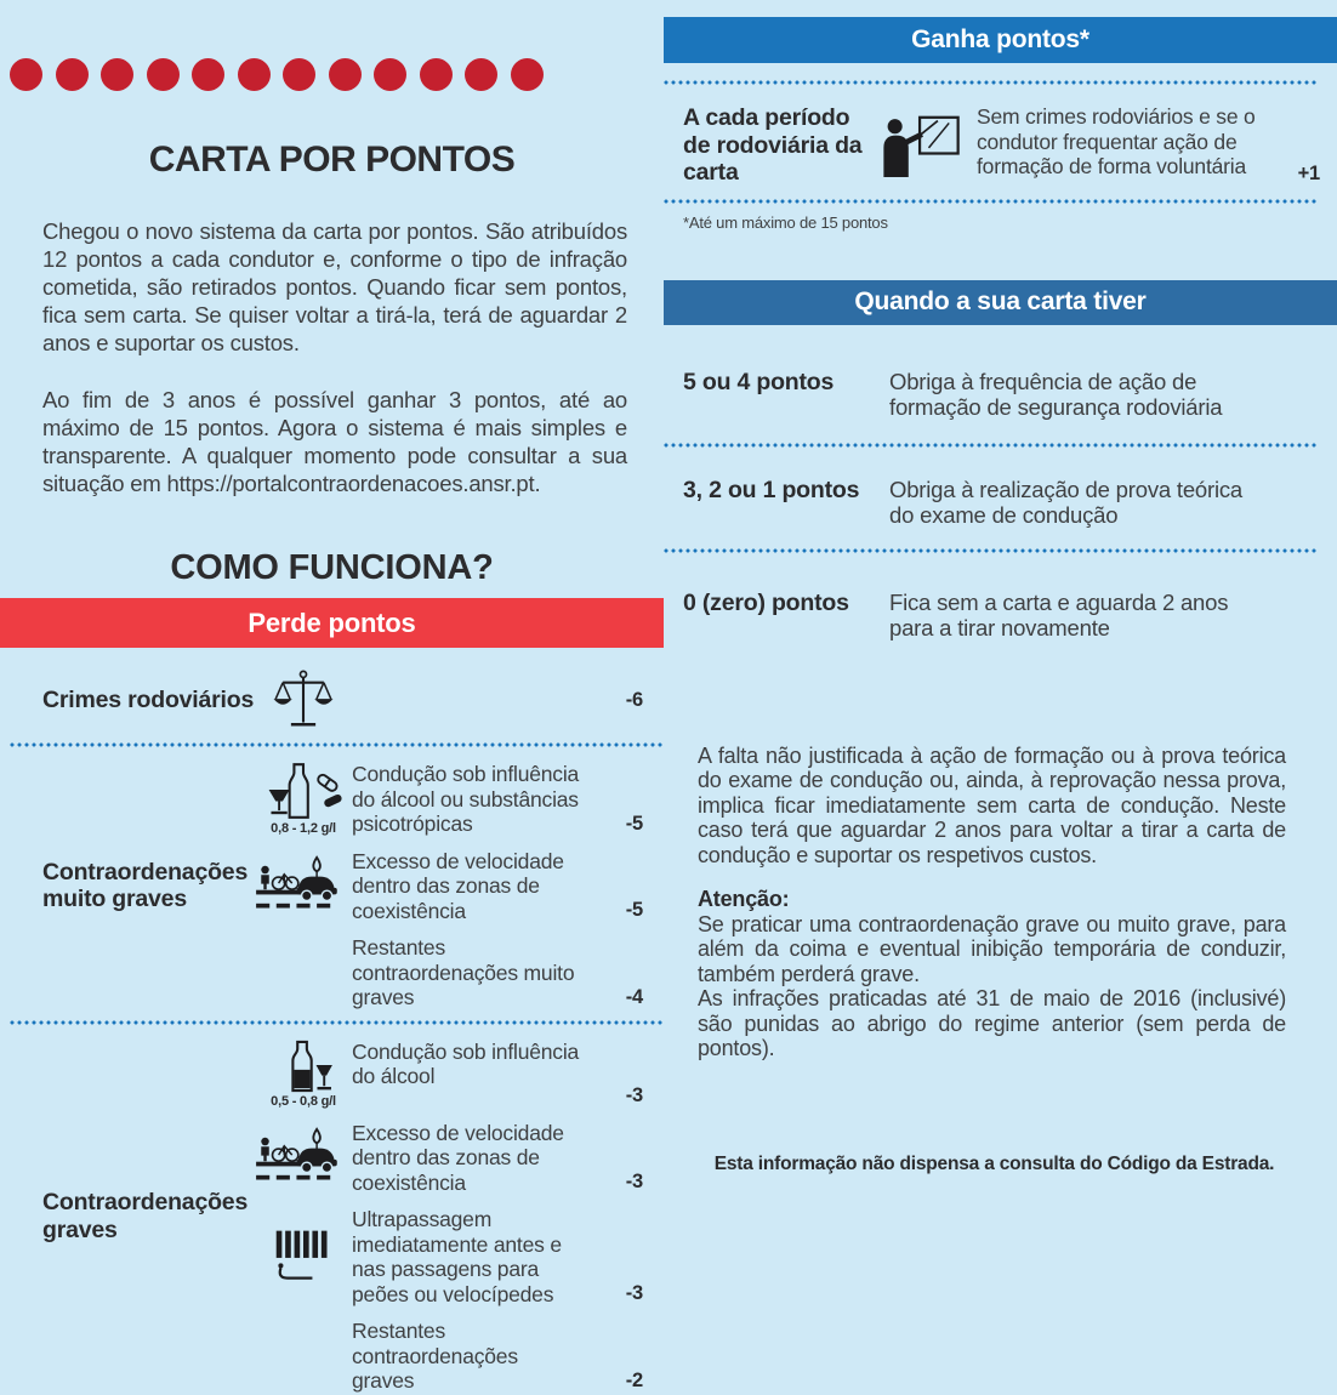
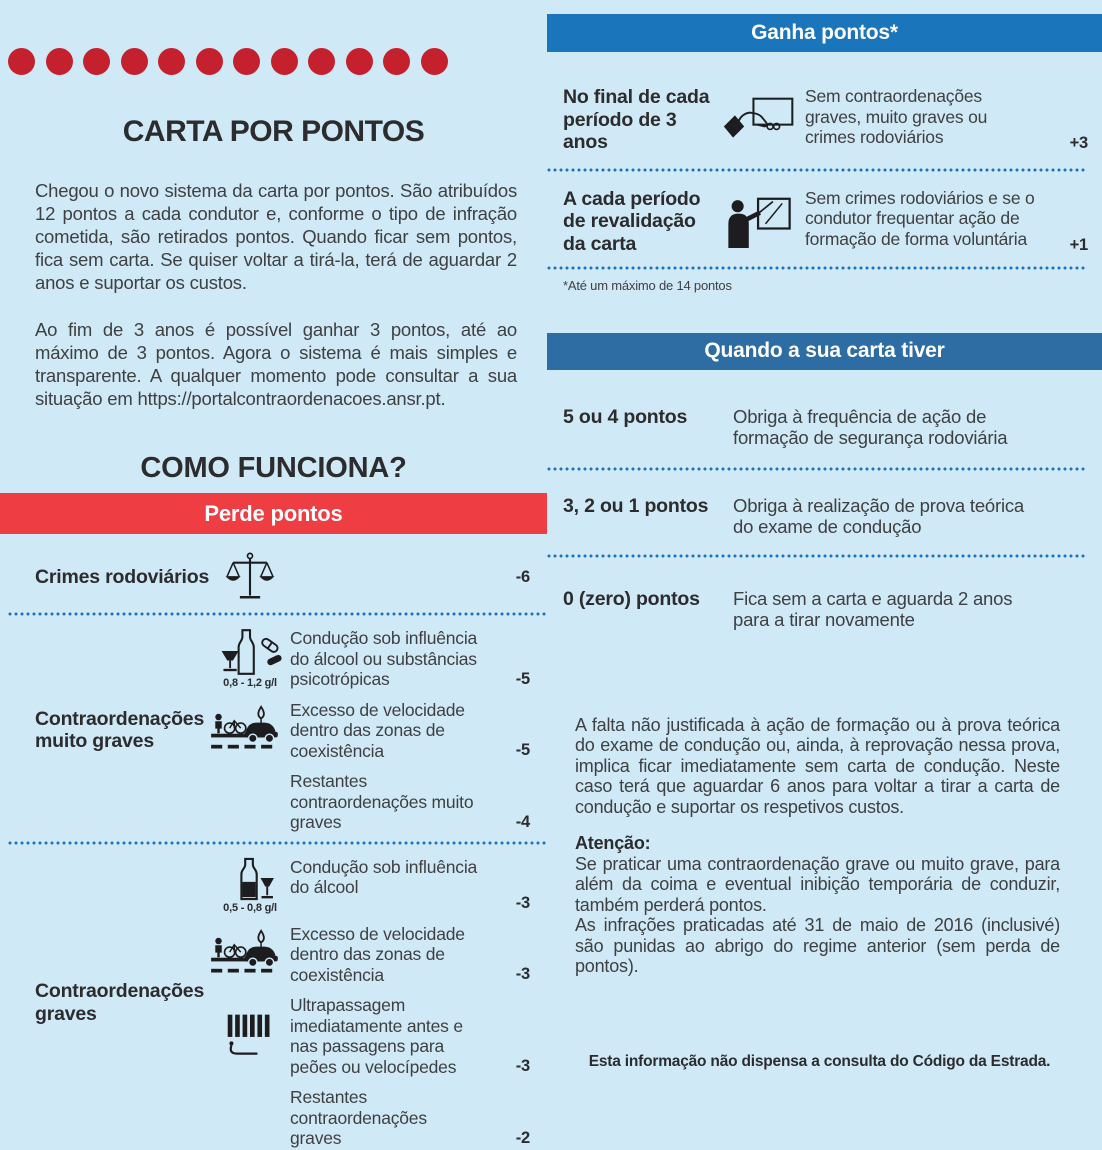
  CARTA POR PONTOS
  Chegou o novo sistema da carta por pontos. São atribuídos 12 pontos a cada condutor e, conforme o tipo de infração cometida, são retirados pontos. Quando ficar sem pontos, fica sem carta. Se quiser voltar a tirá-la, terá de aguardar 2 anos e suportar os custos.
- Ao fim de 3 anos é possível ganhar 3 pontos, até ao máximo de 15 pontos. Agora o sistema é mais simples e transparente. A qualquer momento pode consultar a sua situação em https://portalcontraordenacoes.ansr.pt.
+ Ao fim de 3 anos é possível ganhar 3 pontos, até ao máximo de 3 pontos. Agora o sistema é mais simples e transparente. A qualquer momento pode consultar a sua situação em https://portalcontraordenacoes.ansr.pt.
  COMO FUNCIONA?
  Perde pontos
  Crimes rodoviários
  -6
  Contraordenações muito graves
  0,8 - 1,2 g/l
  Condução sob influência do álcool ou substâncias psicotrópicas
  -5
  Excesso de velocidade dentro das zonas de coexistência
  -5
  Restantes contraordenações muito graves
  -4
  Contraordenações graves
  0,5 - 0,8 g/l
  Condução sob influência do álcool
  -3
  Excesso de velocidade dentro das zonas de coexistência
  -3
  Ultrapassagem imediatamente antes e nas passagens para peões ou velocípedes
  -3
  Restantes contraordenações graves
  -2
  Ganha pontos*
+ No final de cada período de 3 anos
+ Sem contraordenações graves, muito graves ou crimes rodoviários
+ +3
- A cada período de rodoviária da carta
+ A cada período de revalidação da carta
  Sem crimes rodoviários e se o condutor frequentar ação de formação de forma voluntária
  +1
- *Até um máximo de 15 pontos
+ *Até um máximo de 14 pontos
  Quando a sua carta tiver
  5 ou 4 pontos
  Obriga à frequência de ação de formação de segurança rodoviária
  3, 2 ou 1 pontos
  Obriga à realização de prova teórica do exame de condução
  0 (zero) pontos
  Fica sem a carta e aguarda 2 anos para a tirar novamente
- A falta não justificada à ação de formação ou à prova teórica do exame de condução ou, ainda, à reprovação nessa prova, implica ficar imediatamente sem carta de condução. Neste caso terá que aguardar 2 anos para voltar a tirar a carta de condução e suportar os respetivos custos.
+ A falta não justificada à ação de formação ou à prova teórica do exame de condução ou, ainda, à reprovação nessa prova, implica ficar imediatamente sem carta de condução. Neste caso terá que aguardar 6 anos para voltar a tirar a carta de condução e suportar os respetivos custos.
  Atenção:
- Se praticar uma contraordenação grave ou muito grave, para além da coima e eventual inibição temporária de conduzir, também perderá grave.
+ Se praticar uma contraordenação grave ou muito grave, para além da coima e eventual inibição temporária de conduzir, também perderá pontos.
  As infrações praticadas até 31 de maio de 2016 (inclusivé) são punidas ao abrigo do regime anterior (sem perda de pontos).
  Esta informação não dispensa a consulta do Código da Estrada.
